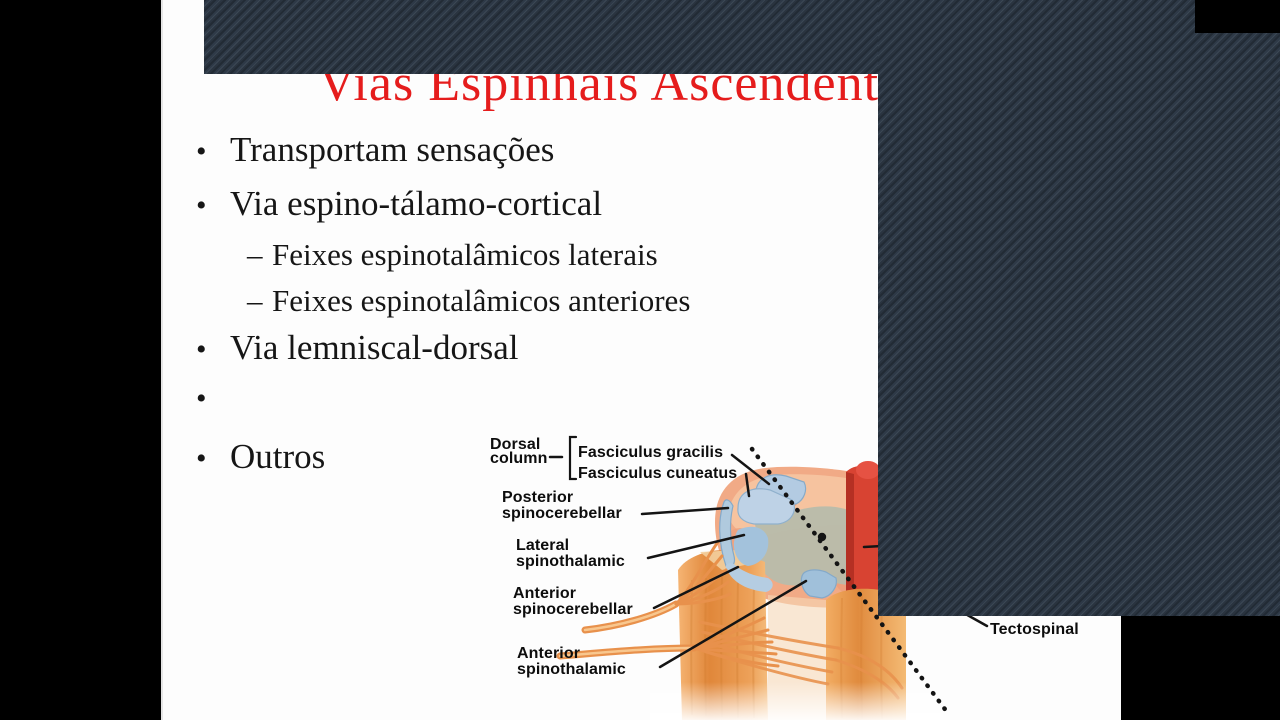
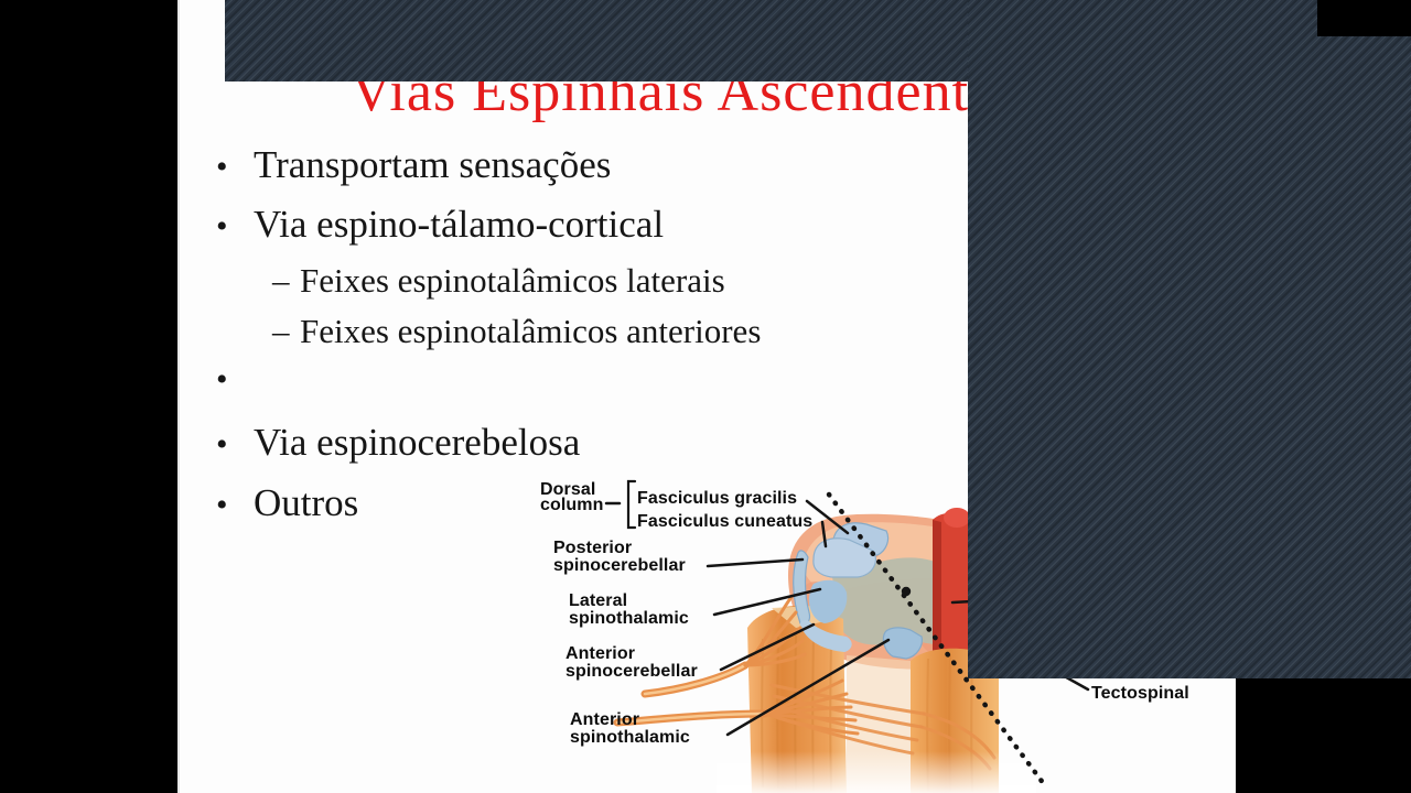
  Vias Espinhais Ascendent
  •
  Transportam sensações
  •
  Via espino-tálamo-cortical
  –
  Feixes espinotalâmicos laterais
  –
  Feixes espinotalâmicos anteriores
  •
- Via lemniscal-dorsal
  •
+ Via espinocerebelosa
  •
  Outros
  Dorsal
  column
  Fasciculus gracilis
  Fasciculus cuneatus
  Posterior
  spinocerebellar
  Lateral
  spinothalamic
  Anterior
  spinocerebellar
  Anterior
  spinothalamic
  Tectospinal
